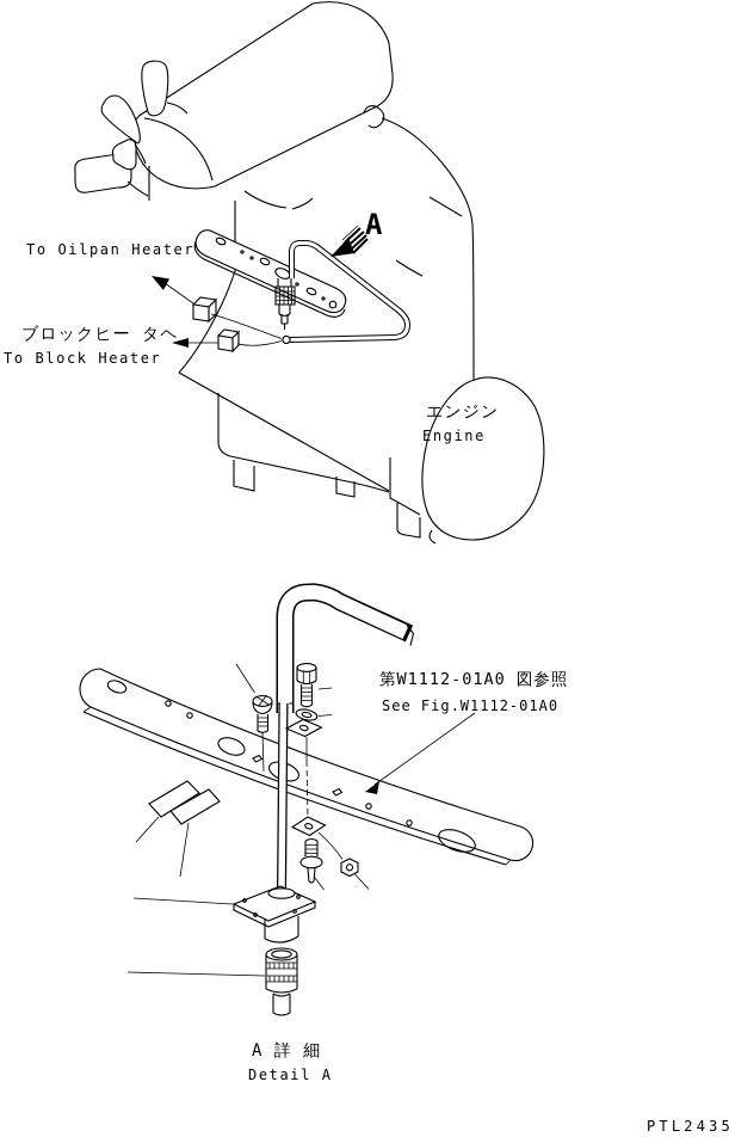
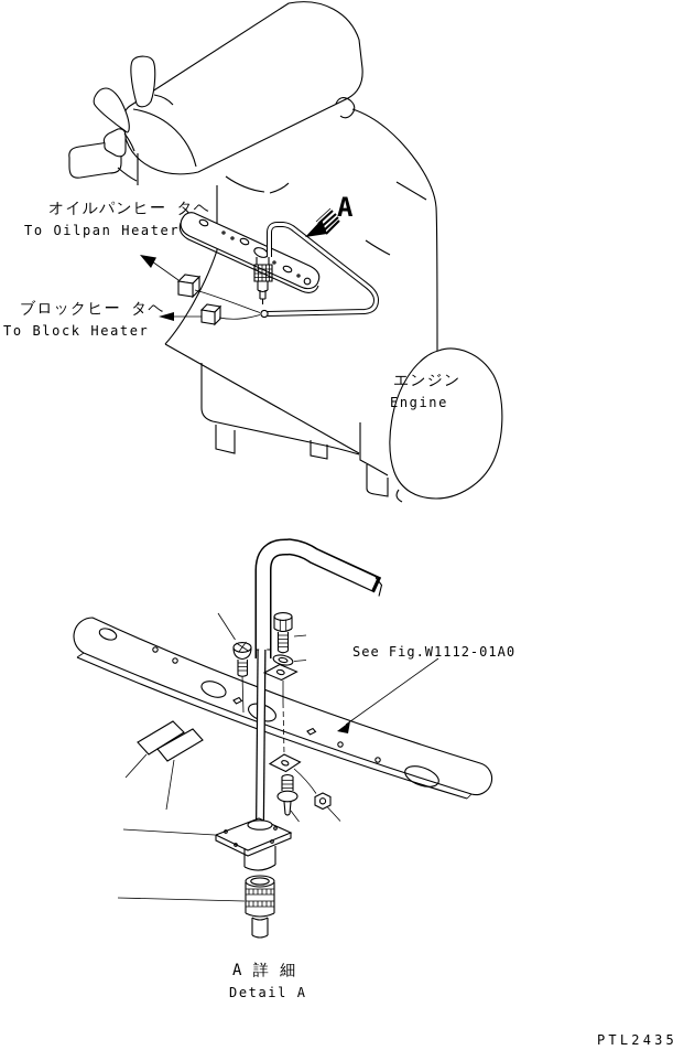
+ オイルパンヒー タヘ
  To Oilpan Heater
  ブロックヒー タヘ
  To Block Heater
  A
  エンジン
  Engine
- 第W1112-01A0 図参照
  See Fig.W1112-01A0
  A 詳 細
  Detail A
  PTL2435
